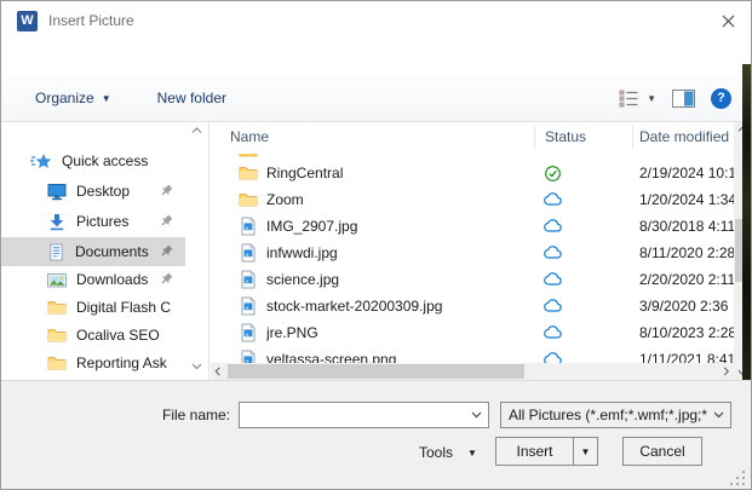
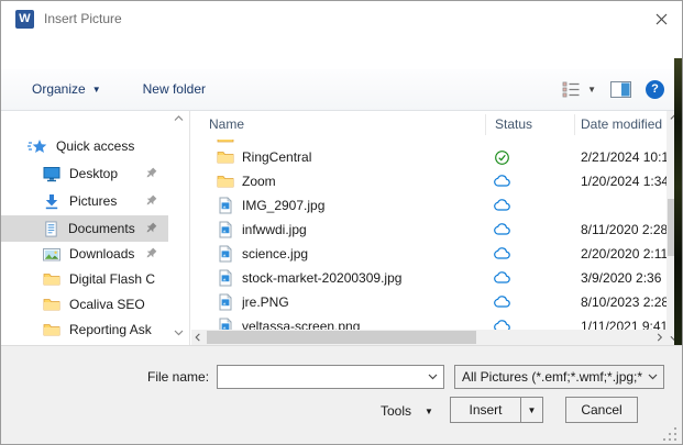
  W
  Insert Picture
  Organize
  ▼
  New folder
  ▼
  ?
  Quick access
  Desktop
  Pictures
  Documents
  Downloads
  Digital Flash C
  Ocaliva SEO
  Reporting Ask
  Name
  Status
  Date modified
  RingCentral
- 2/19/2024 10:1
+ 2/21/2024 10:1
  Zoom
  1/20/2024 1:34
  IMG_2907.jpg
- 8/30/2018 4:11
  infwwdi.jpg
  8/11/2020 2:28
  science.jpg
  2/20/2020 2:11
  stock-market-20200309.jpg
  3/9/2020 2:36
  jre.PNG
  8/10/2023 2:28
  veltassa-screen.png
- 1/11/2021 8:41
+ 1/11/2021 9:41
  File name:
  All Pictures (*.emf;*.wmf;*.jpg;*
  Tools
  ▼
  Insert
  ▼
  Cancel
